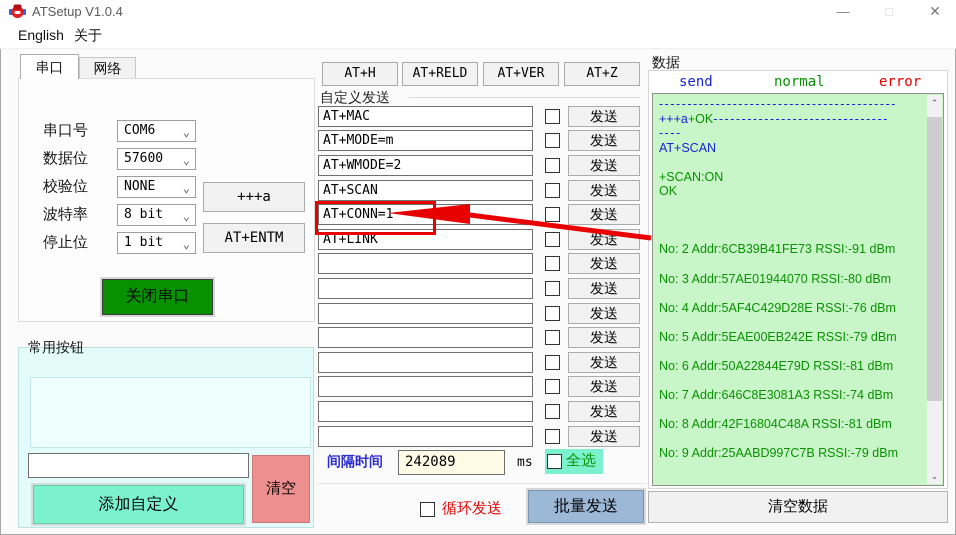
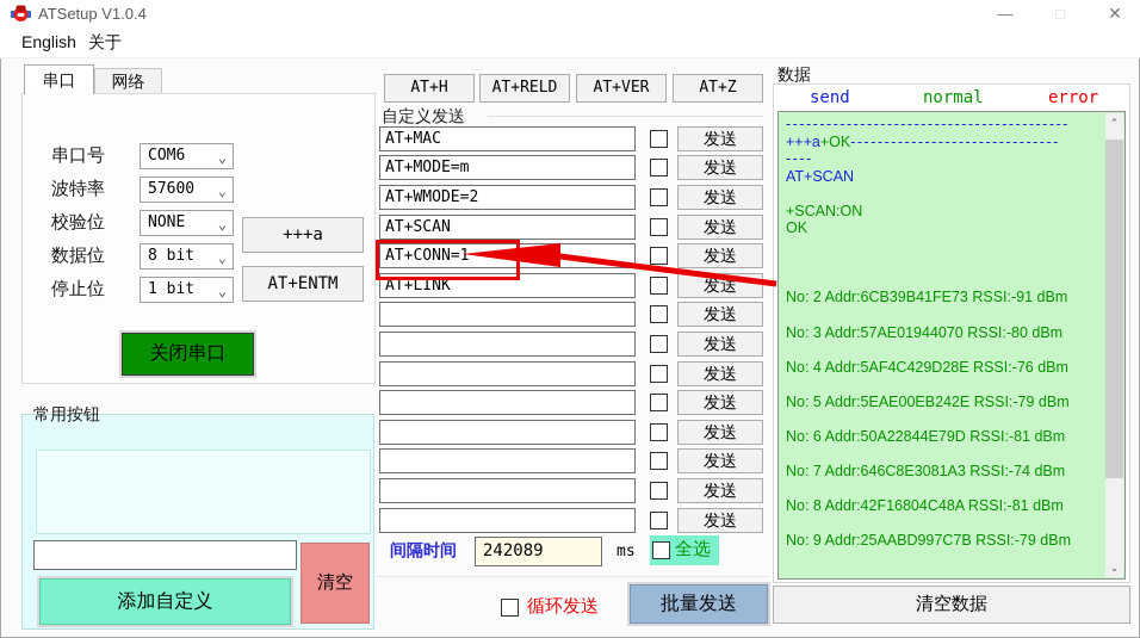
  ATSetup V1.0.4
  —
  □
  ✕
  English
  关于
  串口
  网络
  +++a
  AT+ENTM
  关闭串口
  常用按钮
  清空
  添加自定义
  AT+H
  AT+RELD
  AT+VER
  AT+Z
  自定义发送
  AT+MAC
  发送
  AT+MODE=m
  发送
  AT+WMODE=2
  发送
  AT+SCAN
  发送
  AT+CONN=1
  发送
  AT+LINK
  发送
  发送
  发送
  发送
  发送
  发送
  发送
  发送
  发送
  间隔时间
  242089
  ms
  全选
  循环发送
  批量发送
  数据
  send
  normal
  error
  ------------------------------------------
  +++a+OK-------------------------------
  ----
  AT+SCAN
  +SCAN:ON
  OK
  No: 2 Addr:6CB39B41FE73 RSSI:-91 dBm
  No: 3 Addr:57AE01944070 RSSI:-80 dBm
  No: 4 Addr:5AF4C429D28E RSSI:-76 dBm
  No: 5 Addr:5EAE00EB242E RSSI:-79 dBm
  No: 6 Addr:50A22844E79D RSSI:-81 dBm
  No: 7 Addr:646C8E3081A3 RSSI:-74 dBm
  No: 8 Addr:42F16804C48A RSSI:-81 dBm
  No: 9 Addr:25AABD997C7B RSSI:-79 dBm
  ⌃
  ⌄
  清空数据
  串口号
  COM6
  ⌄
- 数据位
+ 波特率
  57600
  ⌄
  校验位
  NONE
  ⌄
- 波特率
+ 数据位
  8 bit
  ⌄
  停止位
  1 bit
  ⌄
